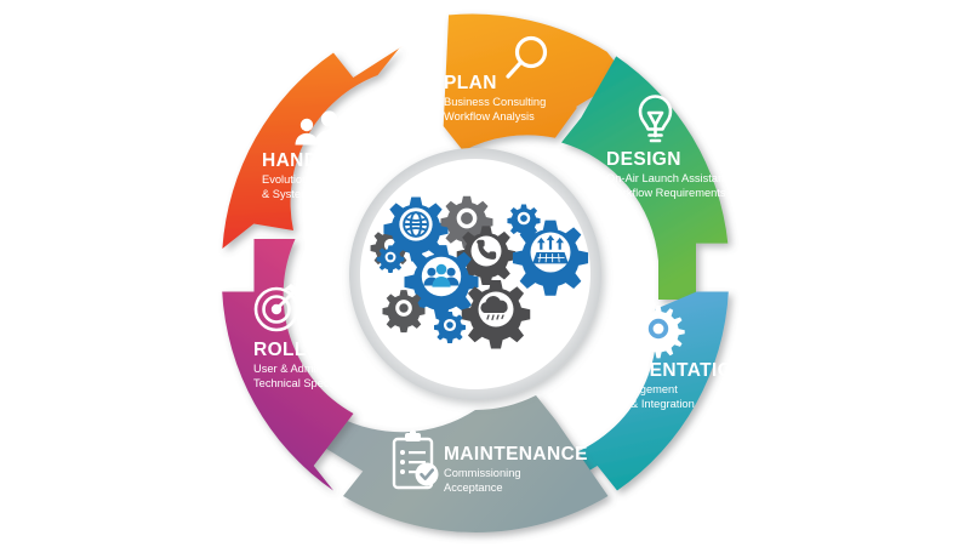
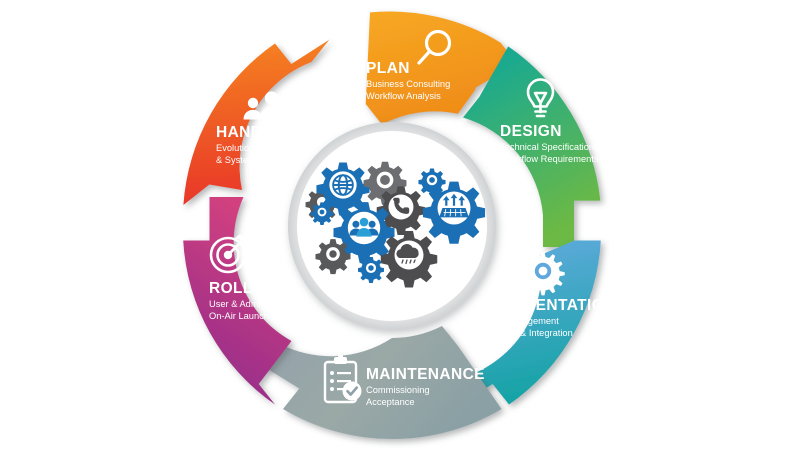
  PLAN
  Business Consulting
  Workflow Analysis
  DESIGN
- On-Air Launch Assistance
+ Technical Specifications
  Workflow Requirements
  IMPLEMENTATION
  Project Management
  Installation & Integration
  MAINTENANCE
  Commissioning
  Acceptance
  ROLL OUT
  User & Admin Trainings
- Technical Specifications
+ On-Air Launch Assistance
  HANDOVER
  Evolutionary Business
  & System Support
